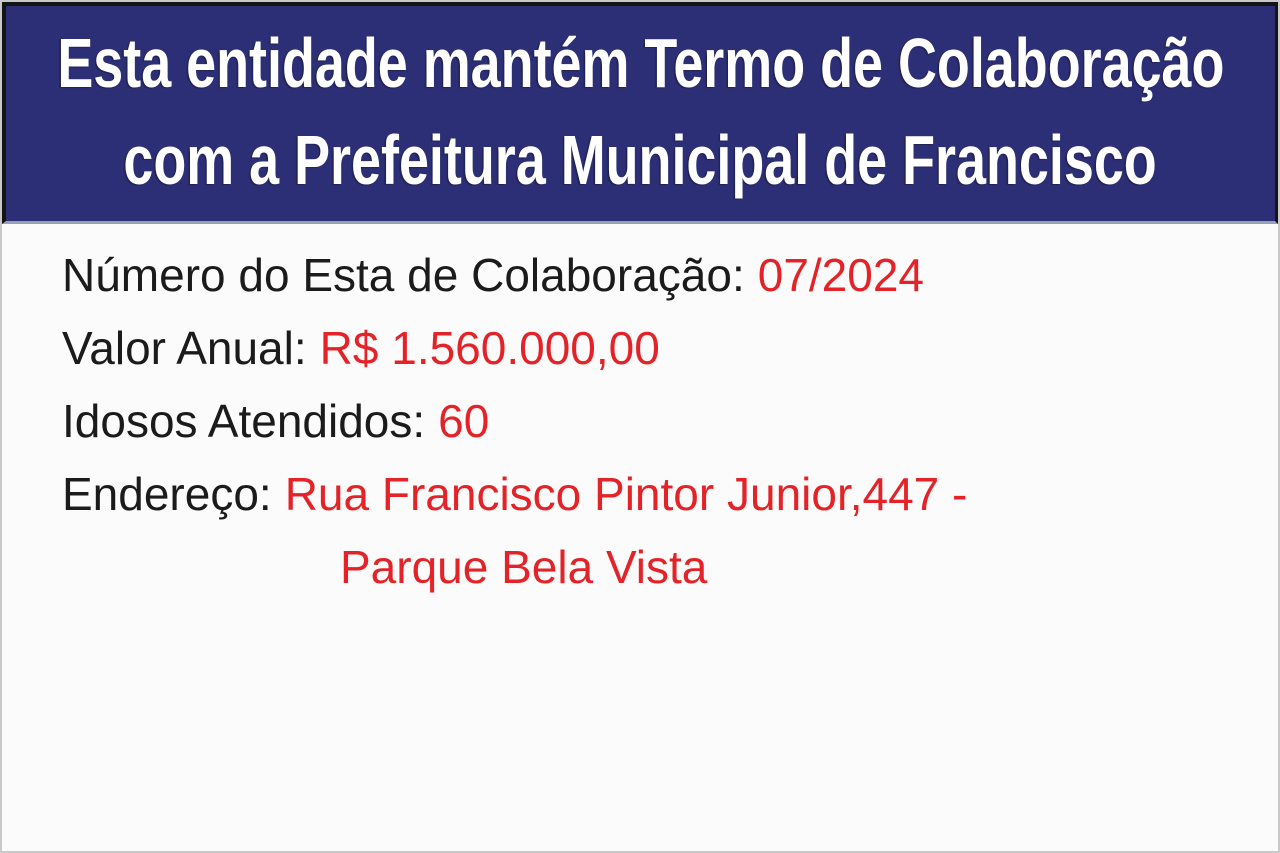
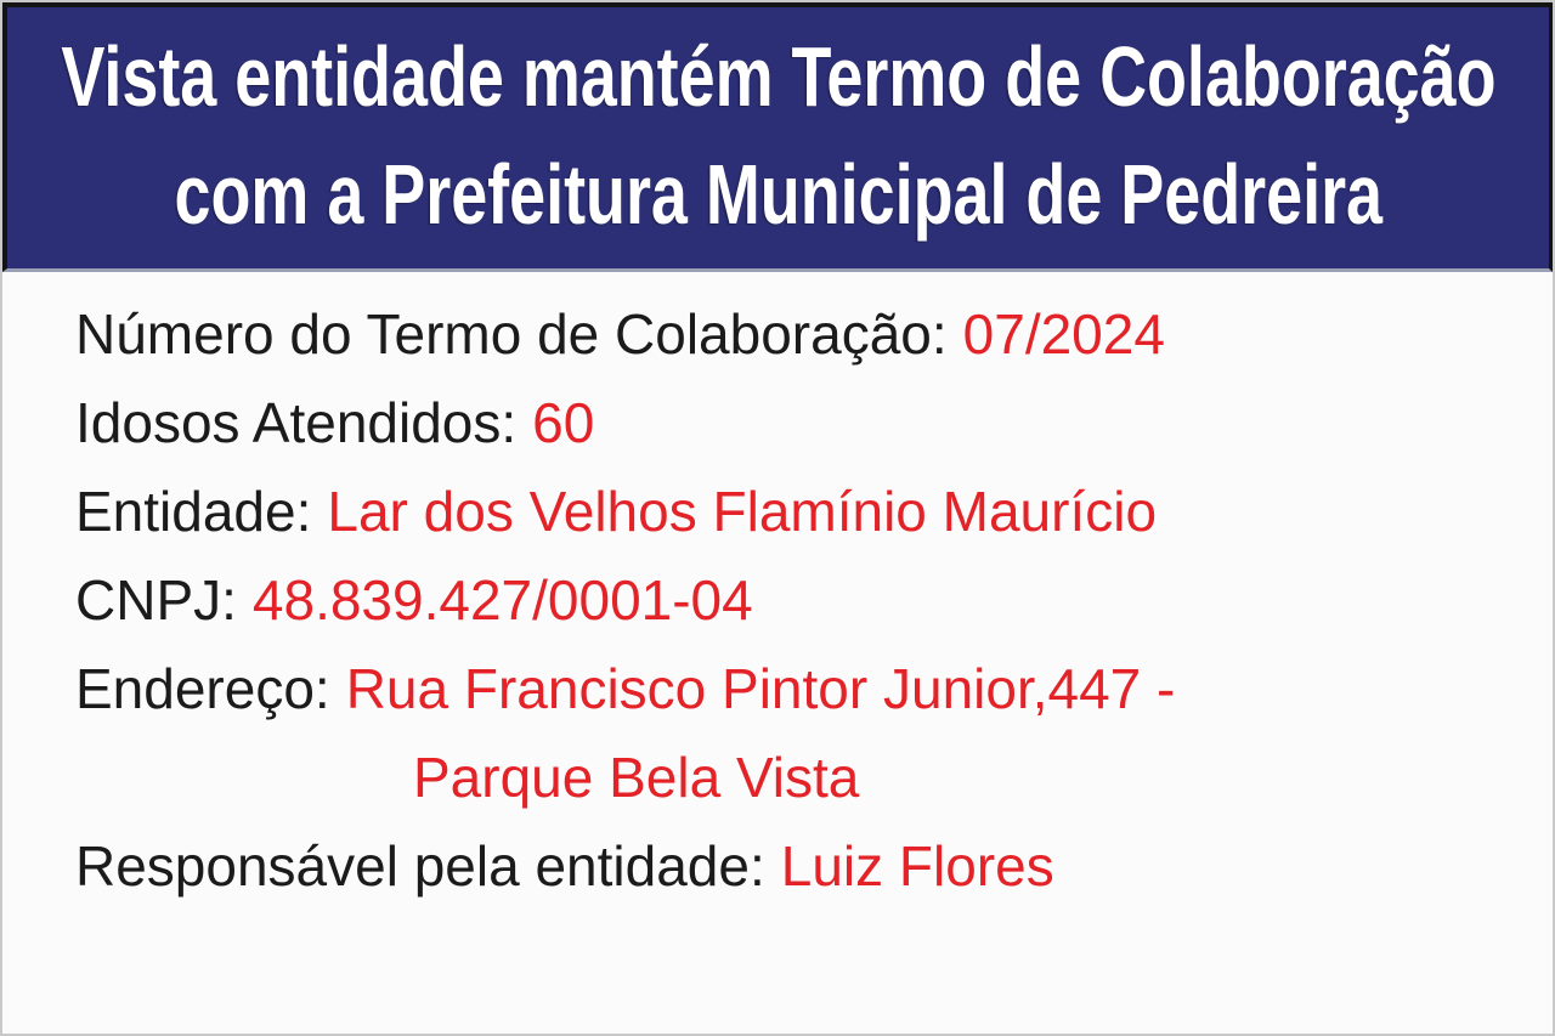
- Esta entidade mantém Termo de Colaboração
+ Vista entidade mantém Termo de Colaboração
- com a Prefeitura Municipal de Francisco
+ com a Prefeitura Municipal de Pedreira
- Número do Esta de Colaboração: 07/2024
+ Número do Termo de Colaboração: 07/2024
- Valor Anual: R$ 1.560.000,00
  Idosos Atendidos: 60
+ Entidade: Lar dos Velhos Flamínio Maurício
+ CNPJ: 48.839.427/0001-04
  Endereço: Rua Francisco Pintor Junior,447 -
  Parque Bela Vista
+ Responsável pela entidade: Luiz Flores
